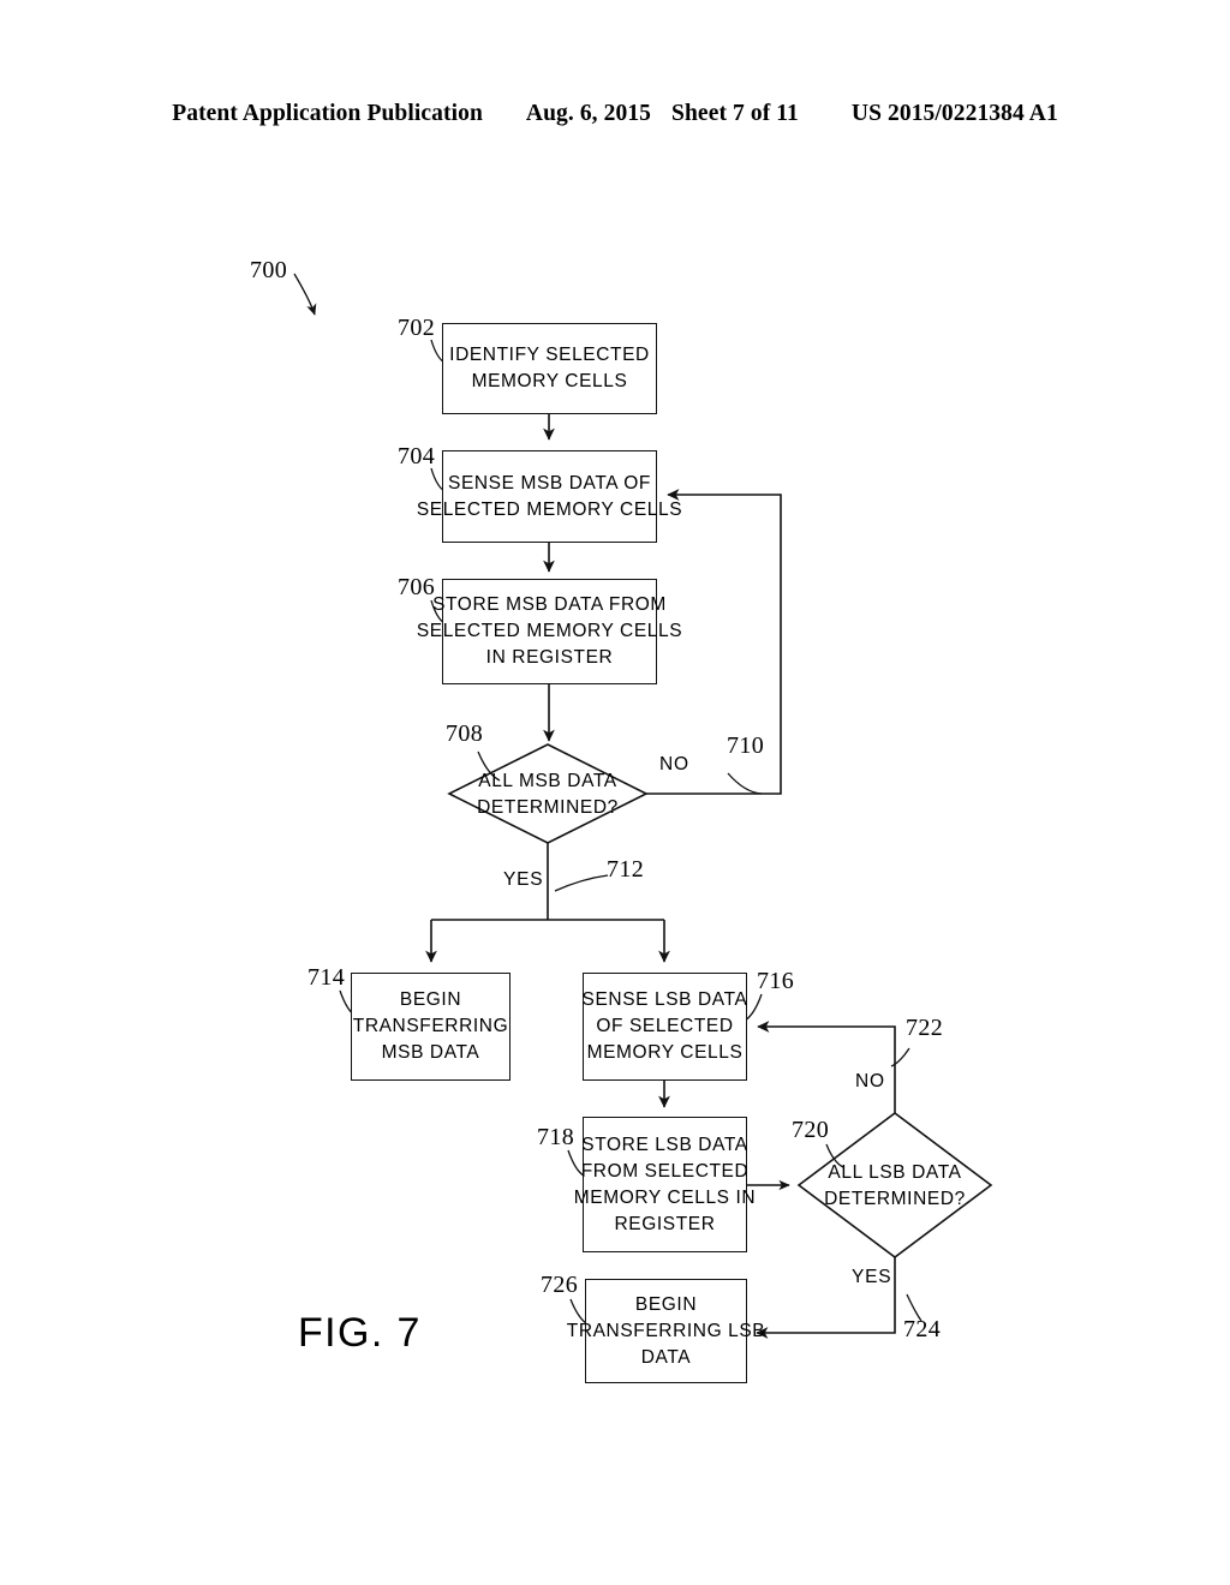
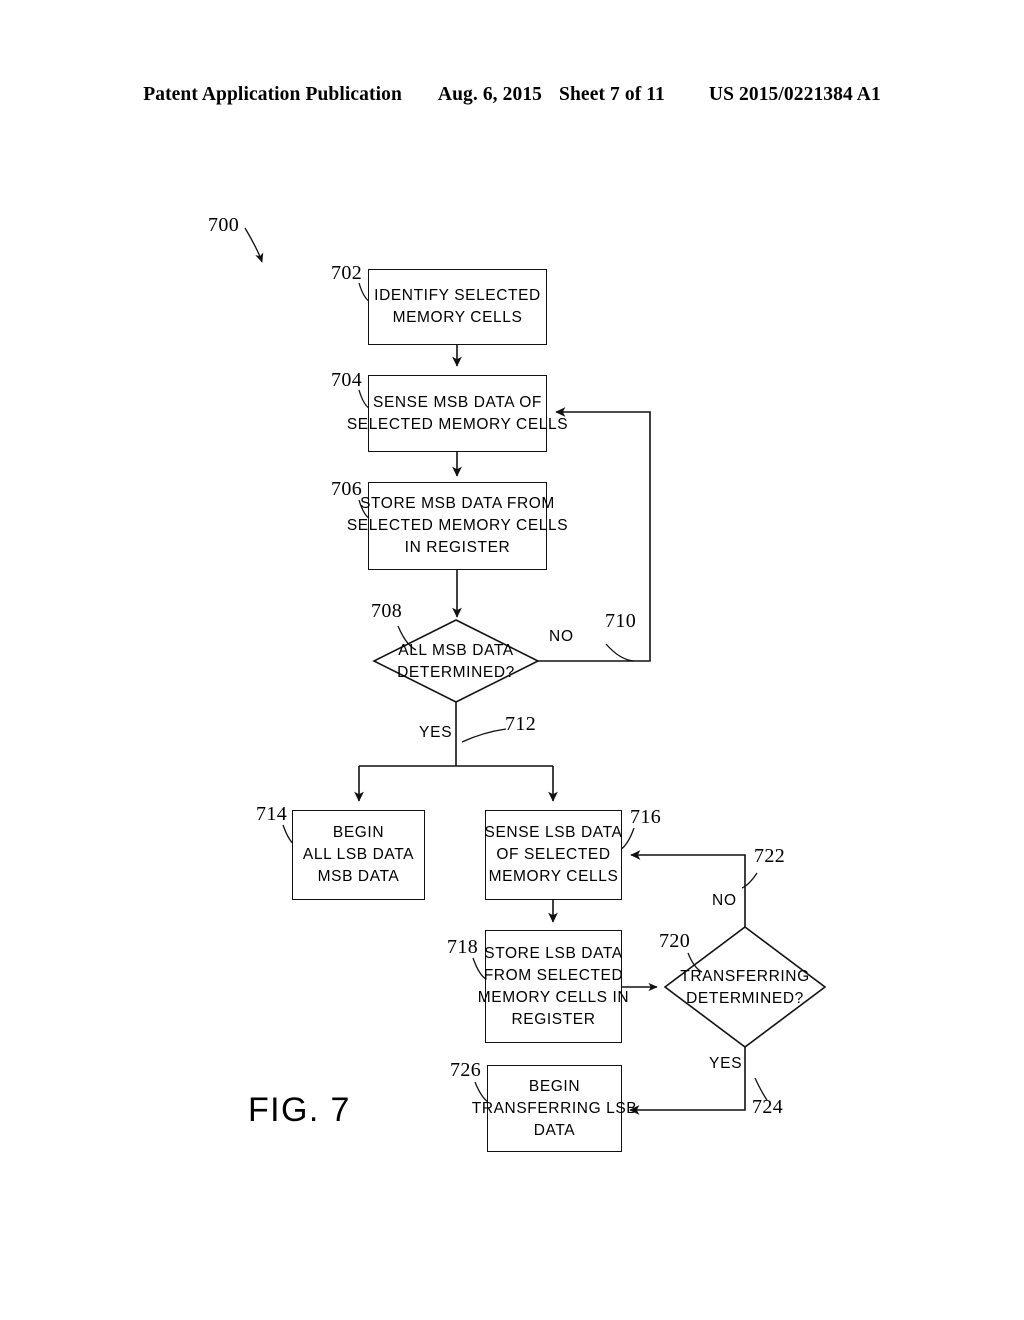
  Patent Application Publication
  Aug. 6, 2015
  Sheet 7 of 11
  US 2015/0221384 A1
  IDENTIFY SELECTED
  MEMORY CELLS
  SENSE MSB DATA OF
  SELECTED MEMORY CELLS
  STORE MSB DATA FROM
  SELECTED MEMORY CELLS
  IN REGISTER
  ALL MSB DATA
  DETERMINED?
  BEGIN
- TRANSFERRING
+ ALL LSB DATA
  MSB DATA
  SENSE LSB DATA
  OF SELECTED
  MEMORY CELLS
  STORE LSB DATA
  FROM SELECTED
  MEMORY CELLS IN
  REGISTER
- ALL LSB DATA
+ TRANSFERRING
  DETERMINED?
  BEGIN
  TRANSFERRING LSB
  DATA
  700
  702
  704
  706
  708
  710
  712
  714
  716
  718
  720
  722
  724
  726
  NO
  YES
  NO
  YES
  FIG. 7
